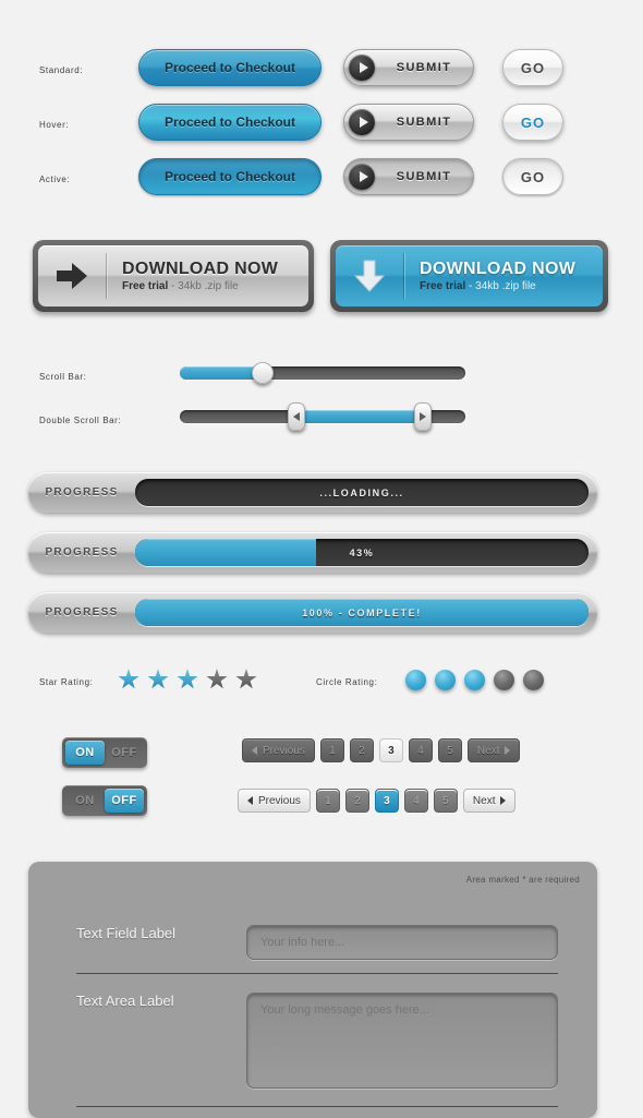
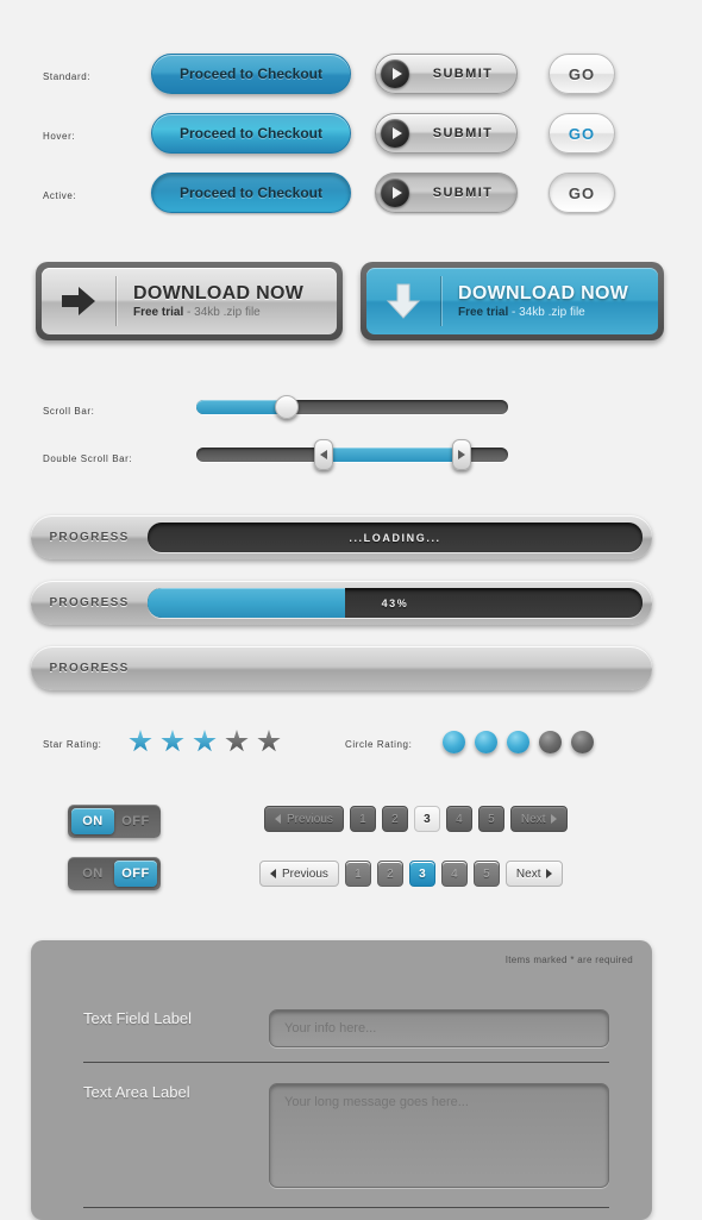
  Standard:
  Hover:
  Active:
  Proceed to Checkout
  Proceed to Checkout
  Proceed to Checkout
  SUBMIT
  SUBMIT
  SUBMIT
  GO
  GO
  GO
  DOWNLOAD NOW
  Free trial - 34kb .zip file
  DOWNLOAD NOW
  Free trial - 34kb .zip file
  Scroll Bar:
  Double Scroll Bar:
  PROGRESS
  ...LOADING...
  PROGRESS
  43%
  PROGRESS
- 100% - COMPLETE!
  Star Rating:
  Circle Rating:
  ON
  OFF
  ON
  OFF
  Previous
  1
  2
  3
  4
  5
  Next
  Previous
  1
  2
  3
  4
  5
  Next
- Area marked * are required
+ Items marked * are required
  Text Field Label
  Your info here...
  Text Area Label
  Your long message goes here...
